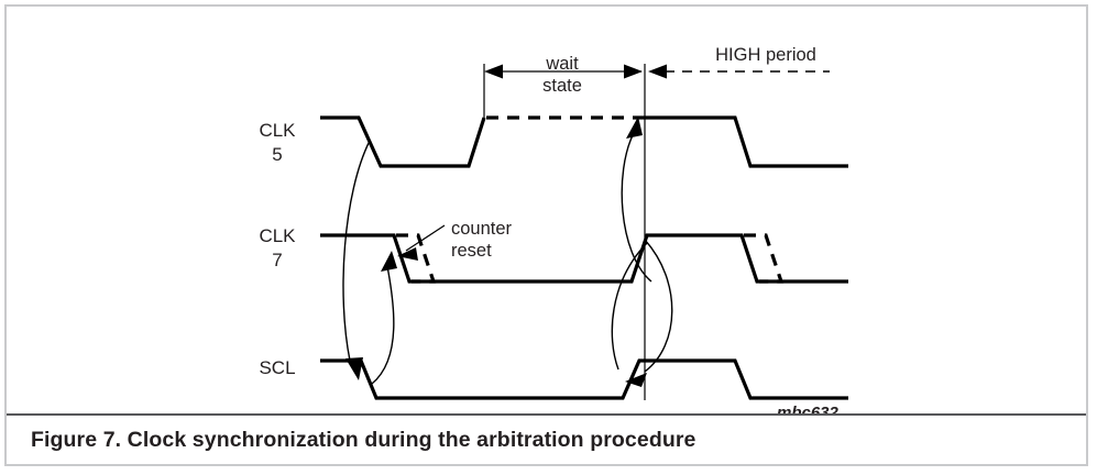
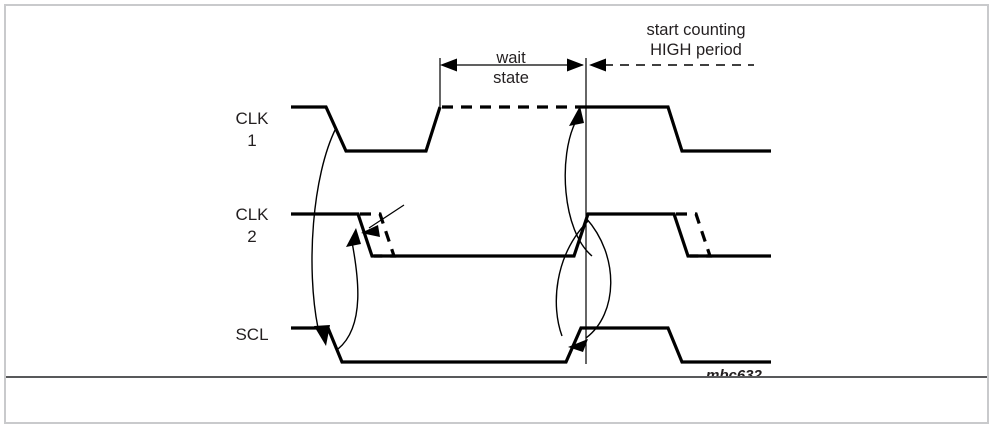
  CLK
- 5
+ 1
  CLK
- 7
+ 2
  SCL
  wait
  state
+ start counting
  HIGH period
- counter
- reset
- Figure 7. Clock synchronization during the arbitration procedure
